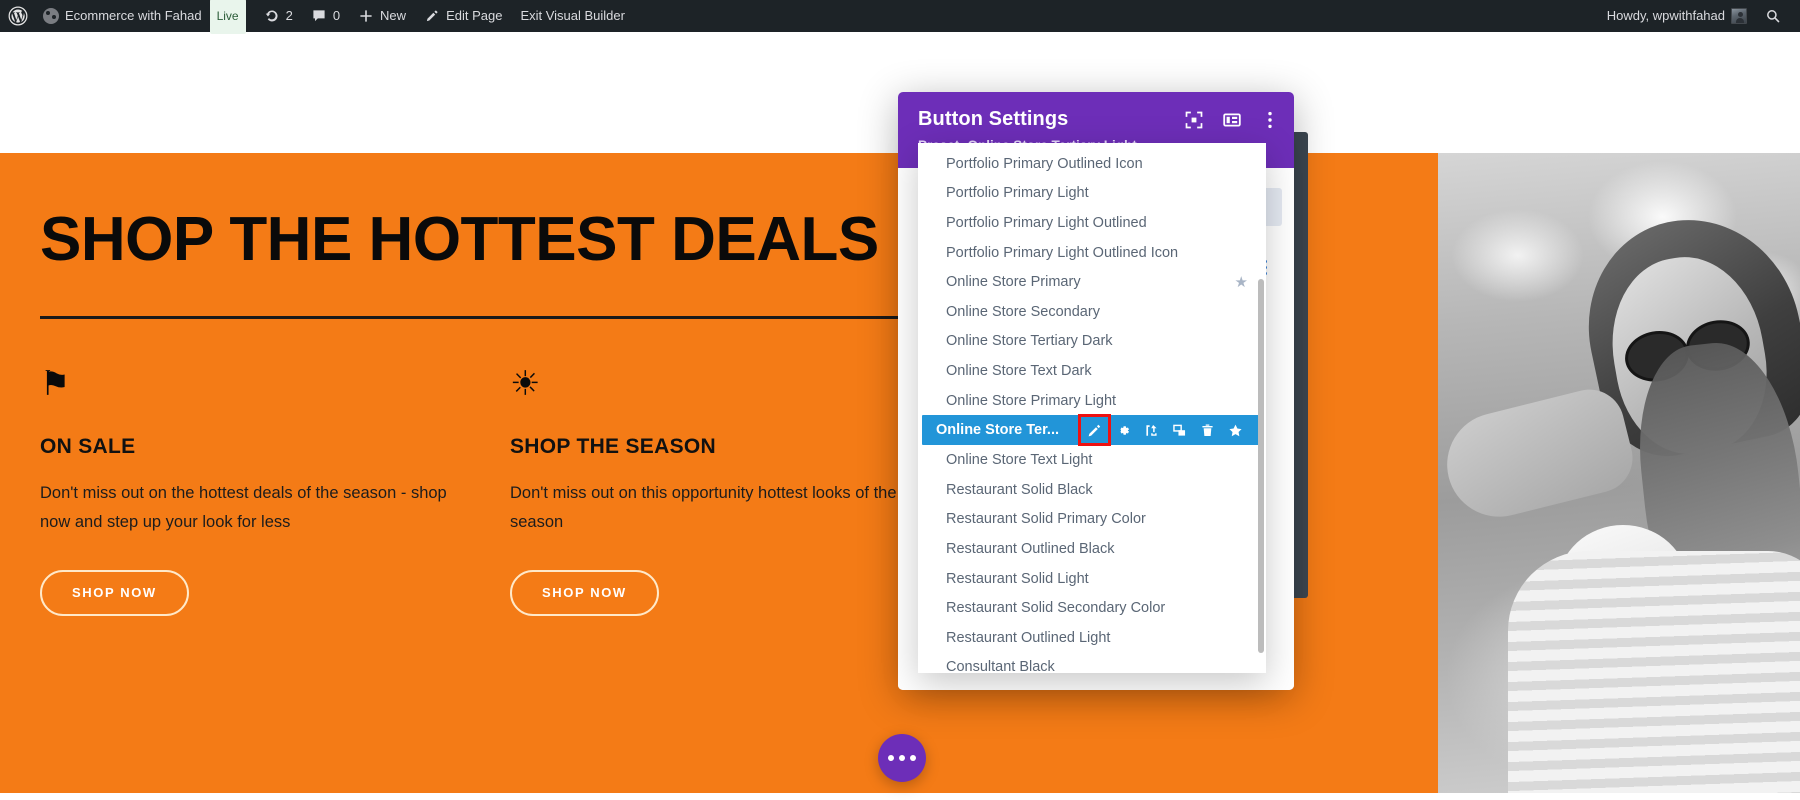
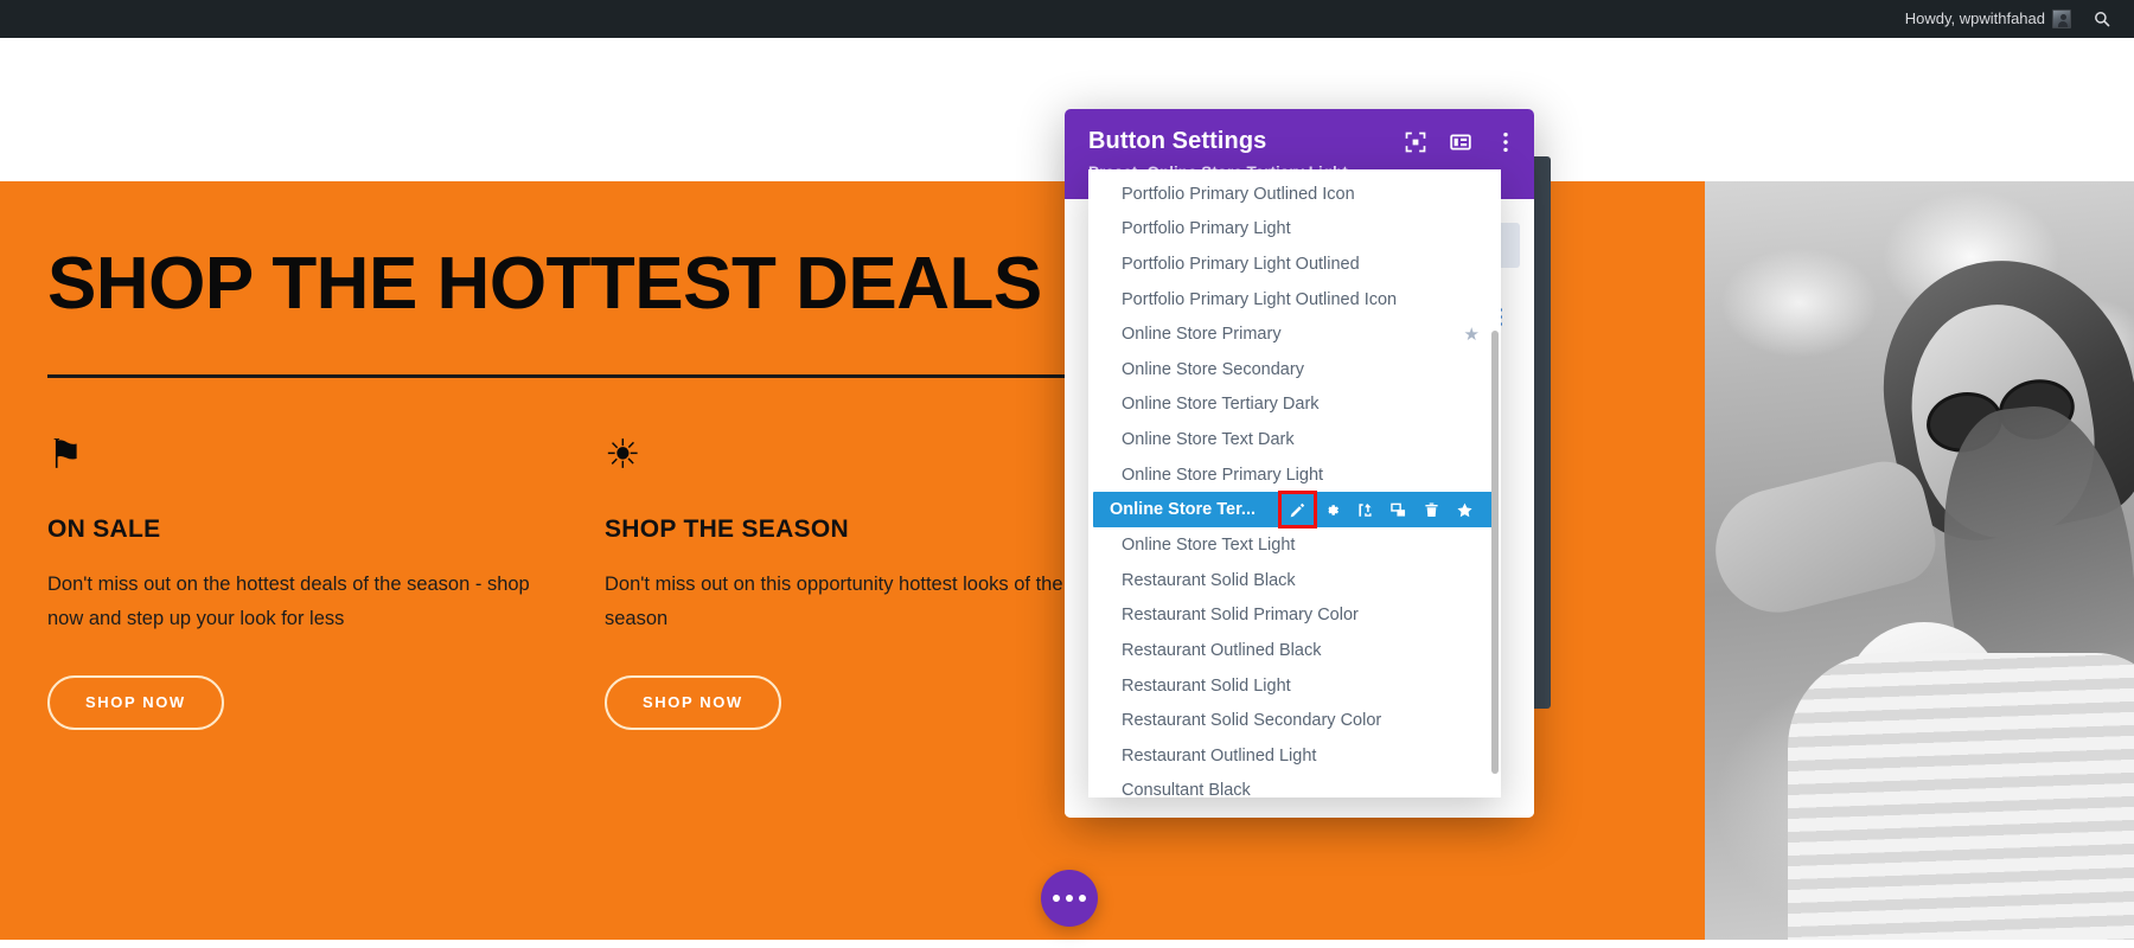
- Ecommerce with Fahad
- Live
- 2
- 0
- New
- Edit Page
- Exit Visual Builder
  Howdy, wpwithfahad
  SHOP THE HOTTEST DEALS
  ⚑
  ON SALE
  Don't miss out on the hottest deals of the season - shop now and step up your look for less
  SHOP NOW
  ☀
  SHOP THE SEASON
  Don't miss out on this opportunity hottest looks of the season
  SHOP NOW
  Button Settings
  Portfolio Primary Outlined Icon
  Portfolio Primary Light
  Portfolio Primary Light Outlined
  Portfolio Primary Light Outlined Icon
  Online Store Primary
  ★
  Online Store Secondary
  Online Store Tertiary Dark
  Online Store Text Dark
  Online Store Primary Light
  Online Store Ter...
  Online Store Text Light
  Restaurant Solid Black
  Restaurant Solid Primary Color
  Restaurant Outlined Black
  Restaurant Solid Light
  Restaurant Solid Secondary Color
  Restaurant Outlined Light
  Consultant Black
